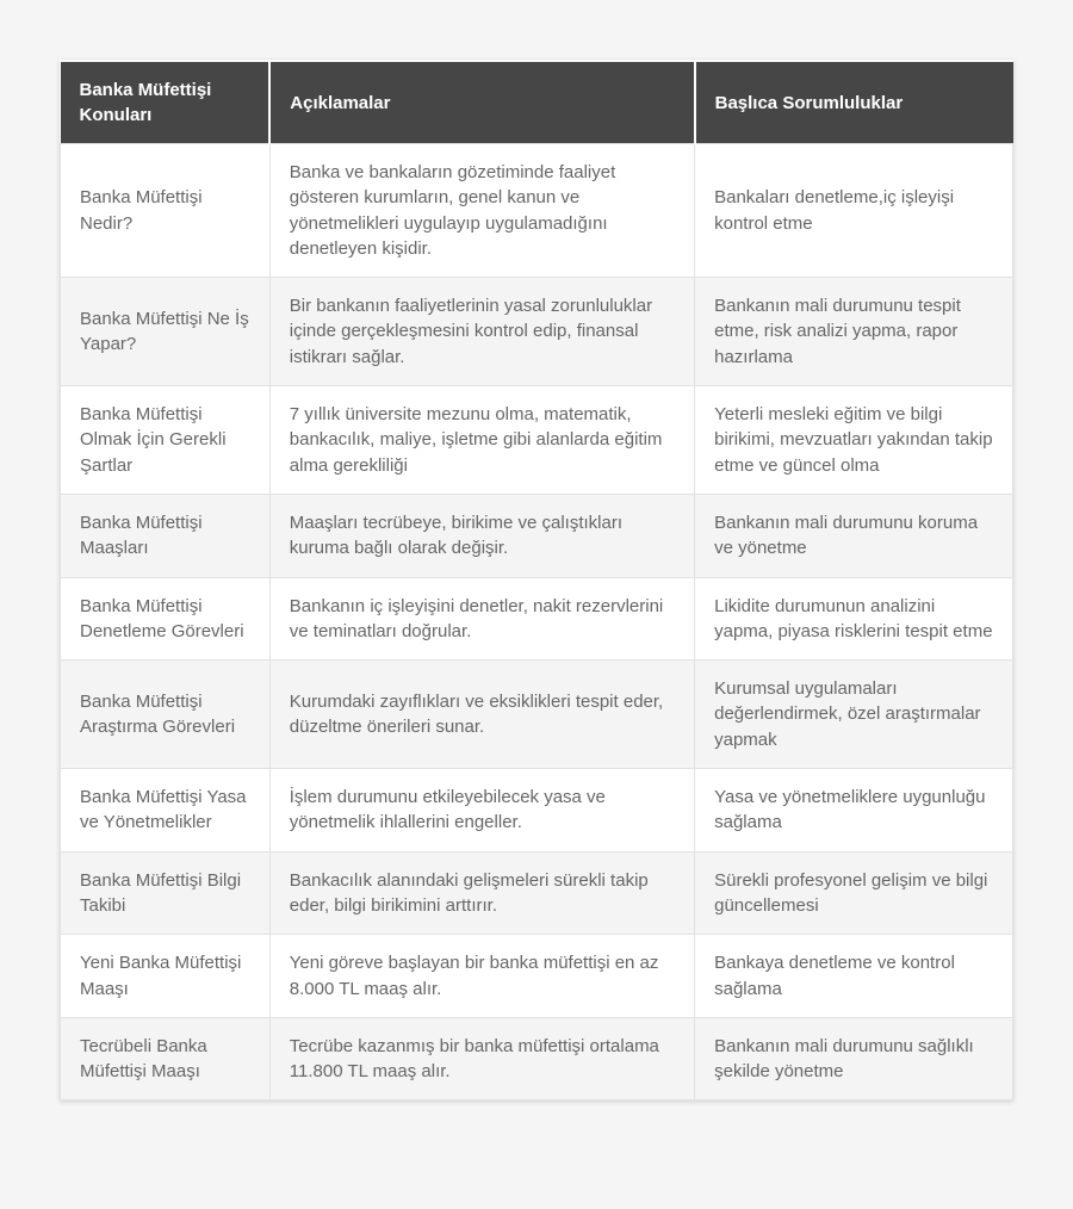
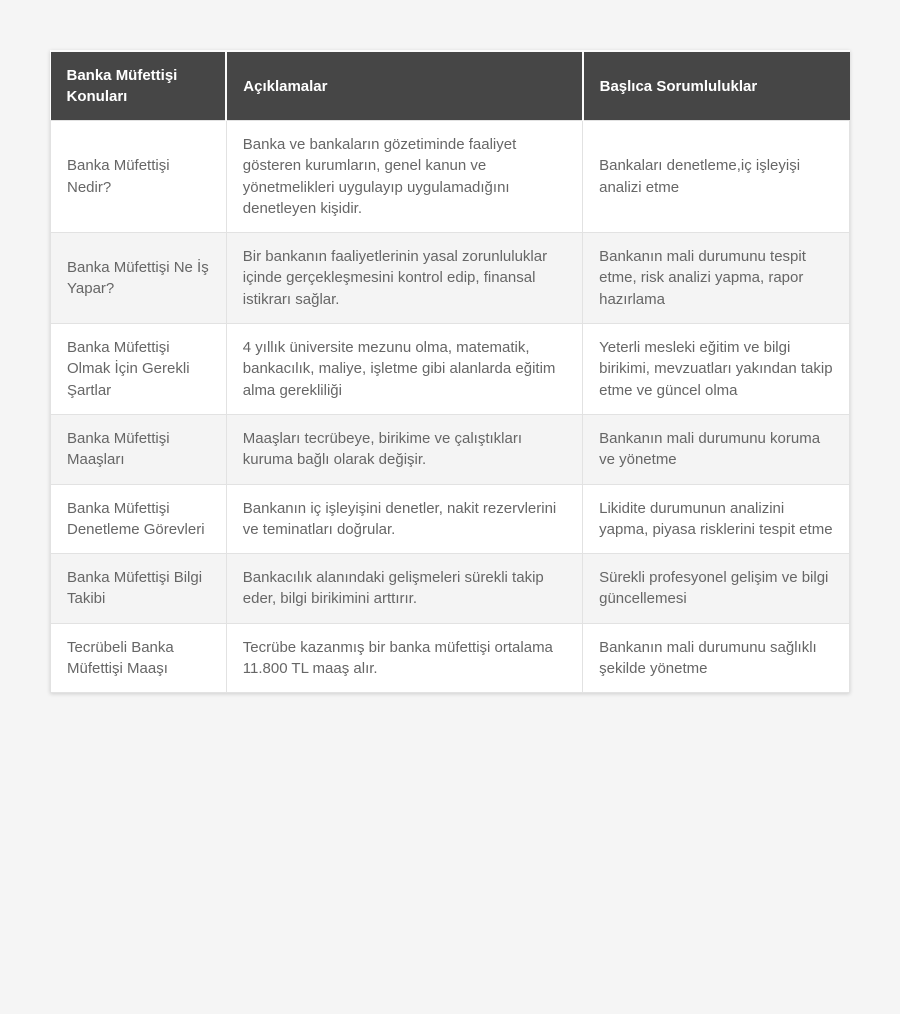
  Banka Müfettişi Konuları	Açıklamalar	Başlıca Sorumluluklar
- Banka Müfettişi Nedir?	Banka ve bankaların gözetiminde faaliyet gösteren kurumların, genel kanun ve yönetmelikleri uygulayıp uygulamadığını denetleyen kişidir.	Bankaları denetleme,iç işleyişi kontrol etme
+ Banka Müfettişi Nedir?	Banka ve bankaların gözetiminde faaliyet gösteren kurumların, genel kanun ve yönetmelikleri uygulayıp uygulamadığını denetleyen kişidir.	Bankaları denetleme,iç işleyişi analizi etme
  Banka Müfettişi Ne İş Yapar?	Bir bankanın faaliyetlerinin yasal zorunluluklar içinde gerçekleşmesini kontrol edip, finansal istikrarı sağlar.	Bankanın mali durumunu tespit etme, risk analizi yapma, rapor hazırlama
- Banka Müfettişi Olmak İçin Gerekli Şartlar	7 yıllık üniversite mezunu olma, matematik, bankacılık, maliye, işletme gibi alanlarda eğitim alma gerekliliği	Yeterli mesleki eğitim ve bilgi birikimi, mevzuatları yakından takip etme ve güncel olma
+ Banka Müfettişi Olmak İçin Gerekli Şartlar	4 yıllık üniversite mezunu olma, matematik, bankacılık, maliye, işletme gibi alanlarda eğitim alma gerekliliği	Yeterli mesleki eğitim ve bilgi birikimi, mevzuatları yakından takip etme ve güncel olma
  Banka Müfettişi Maaşları	Maaşları tecrübeye, birikime ve çalıştıkları kuruma bağlı olarak değişir.	Bankanın mali durumunu koruma ve yönetme
  Banka Müfettişi Denetleme Görevleri	Bankanın iç işleyişini denetler, nakit rezervlerini ve teminatları doğrular.	Likidite durumunun analizini yapma, piyasa risklerini tespit etme
- Banka Müfettişi Araştırma Görevleri	Kurumdaki zayıflıkları ve eksiklikleri tespit eder, düzeltme önerileri sunar.	Kurumsal uygulamaları değerlendirmek, özel araştırmalar yapmak
- Banka Müfettişi Yasa ve Yönetmelikler	İşlem durumunu etkileyebilecek yasa ve yönetmelik ihlallerini engeller.	Yasa ve yönetmeliklere uygunluğu sağlama
  Banka Müfettişi Bilgi Takibi	Bankacılık alanındaki gelişmeleri sürekli takip eder, bilgi birikimini arttırır.	Sürekli profesyonel gelişim ve bilgi güncellemesi
- Yeni Banka Müfettişi Maaşı	Yeni göreve başlayan bir banka müfettişi en az 8.000 TL maaş alır.	Bankaya denetleme ve kontrol sağlama
  Tecrübeli Banka Müfettişi Maaşı	Tecrübe kazanmış bir banka müfettişi ortalama 11.800 TL maaş alır.	Bankanın mali durumunu sağlıklı şekilde yönetme
